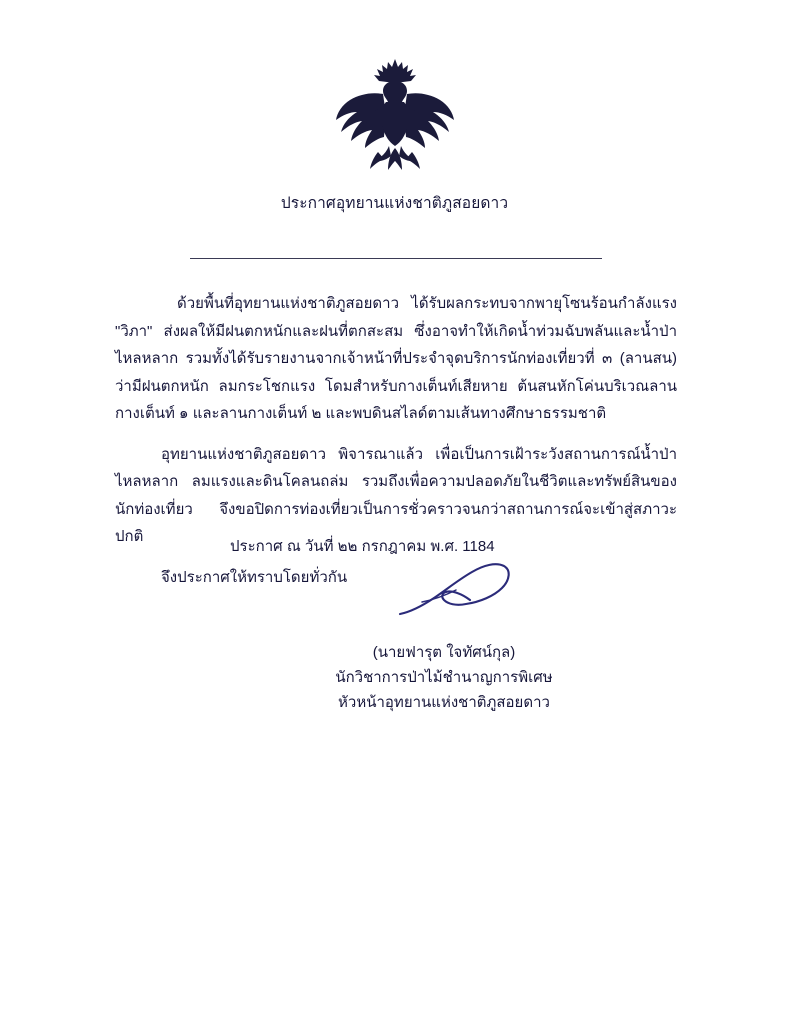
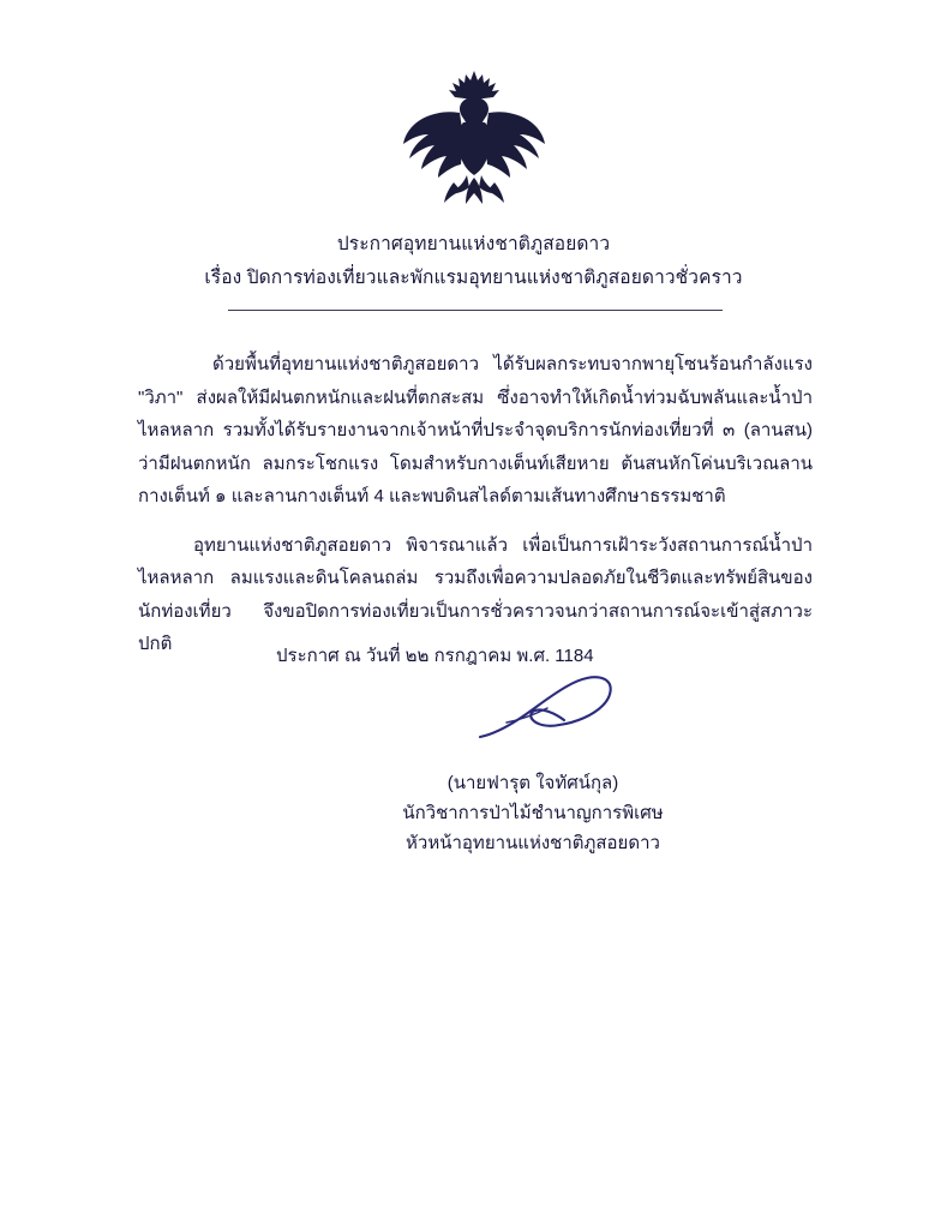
  ประกาศอุทยานแห่งชาติภูสอยดาว
+ เรื่อง ปิดการท่องเที่ยวและพักแรมอุทยานแห่งชาติภูสอยดาวชั่วคราว
- ด้วยพื้นที่อุทยานแห่งชาติภูสอยดาว ได้รับผลกระทบจากพายุโซนร้อนกำลังแรง "วิภา" ส่งผลให้มีฝนตกหนักและฝนที่ตกสะสม ซึ่งอาจทำให้เกิดน้ำท่วมฉับพลันและน้ำป่าไหลหลาก รวมทั้งได้รับรายงานจากเจ้าหน้าที่ประจำจุดบริการนักท่องเที่ยวที่ ๓ (ลานสน) ว่ามีฝนตกหนัก ลมกระโชกแรง โดมสำหรับกางเต็นท์เสียหาย ต้นสนหักโค่นบริเวณลานกางเต็นท์ ๑ และลานกางเต็นท์ ๒ และพบดินสไลด์ตามเส้นทางศึกษาธรรมชาติ
+ ด้วยพื้นที่อุทยานแห่งชาติภูสอยดาว ได้รับผลกระทบจากพายุโซนร้อนกำลังแรง "วิภา" ส่งผลให้มีฝนตกหนักและฝนที่ตกสะสม ซึ่งอาจทำให้เกิดน้ำท่วมฉับพลันและน้ำป่าไหลหลาก รวมทั้งได้รับรายงานจากเจ้าหน้าที่ประจำจุดบริการนักท่องเที่ยวที่ ๓ (ลานสน) ว่ามีฝนตกหนัก ลมกระโชกแรง โดมสำหรับกางเต็นท์เสียหาย ต้นสนหักโค่นบริเวณลานกางเต็นท์ ๑ และลานกางเต็นท์ 4 และพบดินสไลด์ตามเส้นทางศึกษาธรรมชาติ
  อุทยานแห่งชาติภูสอยดาว พิจารณาแล้ว เพื่อเป็นการเฝ้าระวังสถานการณ์น้ำป่าไหลหลาก ลมแรงและดินโคลนถล่ม รวมถึงเพื่อความปลอดภัยในชีวิตและทรัพย์สินของนักท่องเที่ยว จึงขอปิดการท่องเที่ยวเป็นการชั่วคราวจนกว่าสถานการณ์จะเข้าสู่สภาวะปกติ
- จึงประกาศให้ทราบโดยทั่วกัน
  ประกาศ ณ วันที่ ๒๒ กรกฎาคม พ.ศ. 1184
  (นายฟารุต ใจทัศน์กุล)
  นักวิชาการป่าไม้ชำนาญการพิเศษ
  หัวหน้าอุทยานแห่งชาติภูสอยดาว
